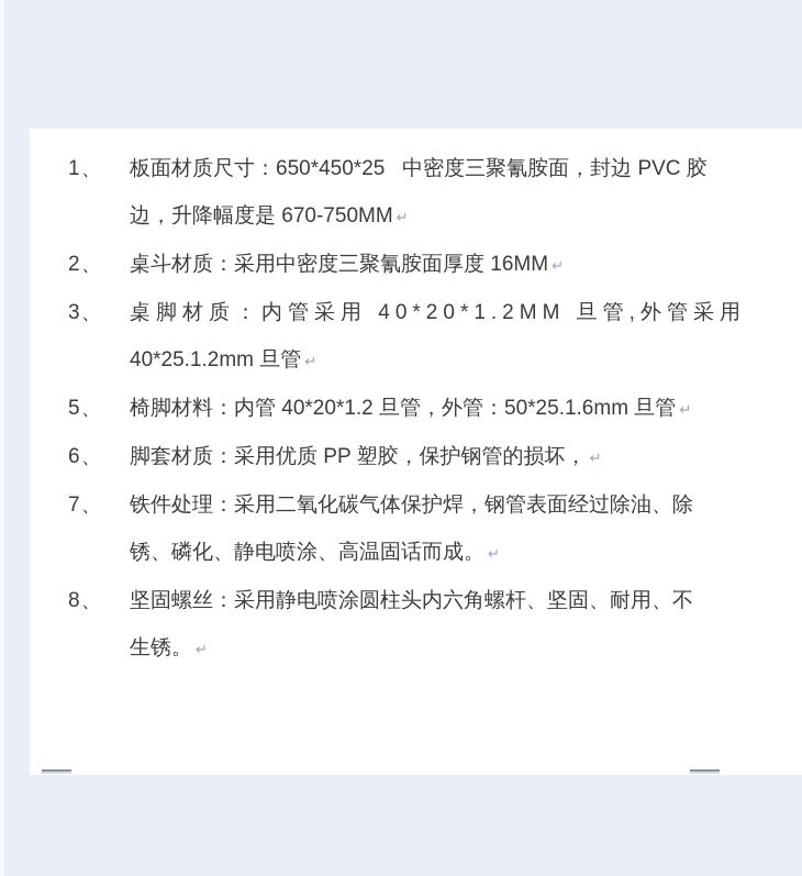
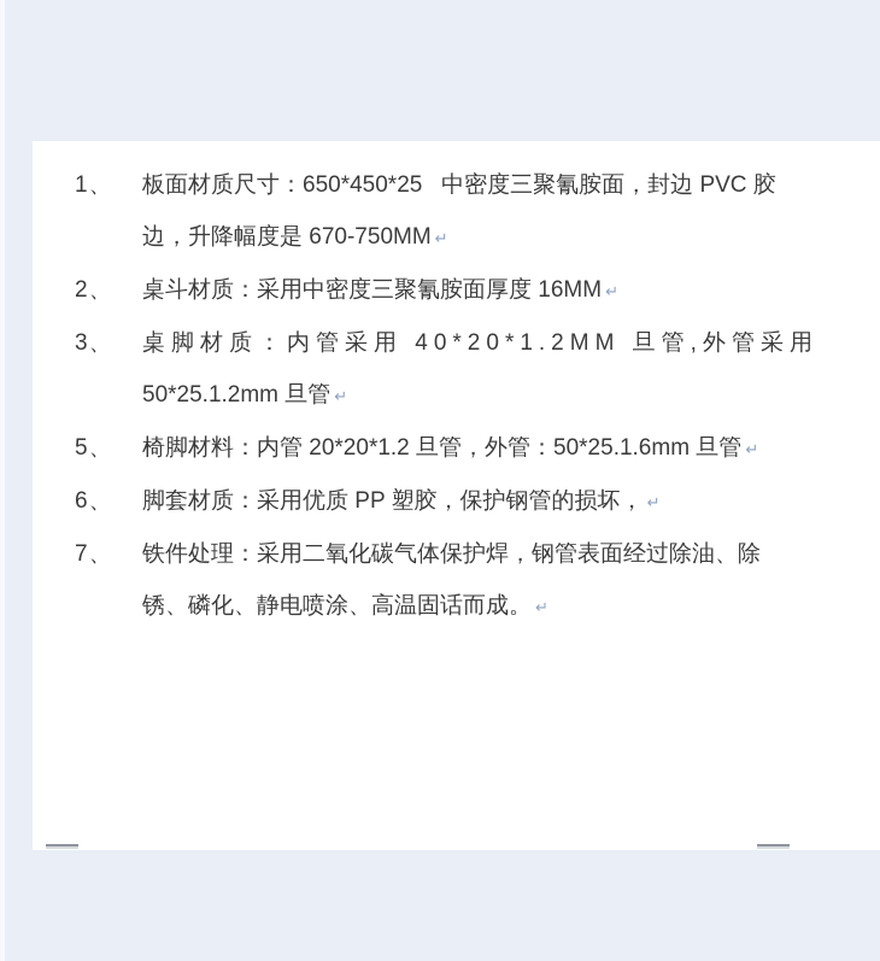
  1、
  板面材质尺寸：650*450*25 中密度三聚氰胺面，封边 PVC 胶
  边，升降幅度是 670-750MM ↵
  2、
  桌斗材质：采用中密度三聚氰胺面厚度 16MM ↵
  3、
  桌脚材质：内管采用 40*20*1.2MM 旦管,外管采用
- 40*25.1.2mm 旦管 ↵
+ 50*25.1.2mm 旦管 ↵
  5、
- 椅脚材料：内管 40*20*1.2 旦管，外管：50*25.1.6mm 旦管 ↵
+ 椅脚材料：内管 20*20*1.2 旦管，外管：50*25.1.6mm 旦管 ↵
  6、
  脚套材质：采用优质 PP 塑胶，保护钢管的损坏， ↵
  7、
  铁件处理：采用二氧化碳气体保护焊，钢管表面经过除油、除
  锈、磷化、静电喷涂、高温固话而成。 ↵
- 8、
- 坚固螺丝：采用静电喷涂圆柱头内六角螺杆、坚固、耐用、不
- 生锈。 ↵
